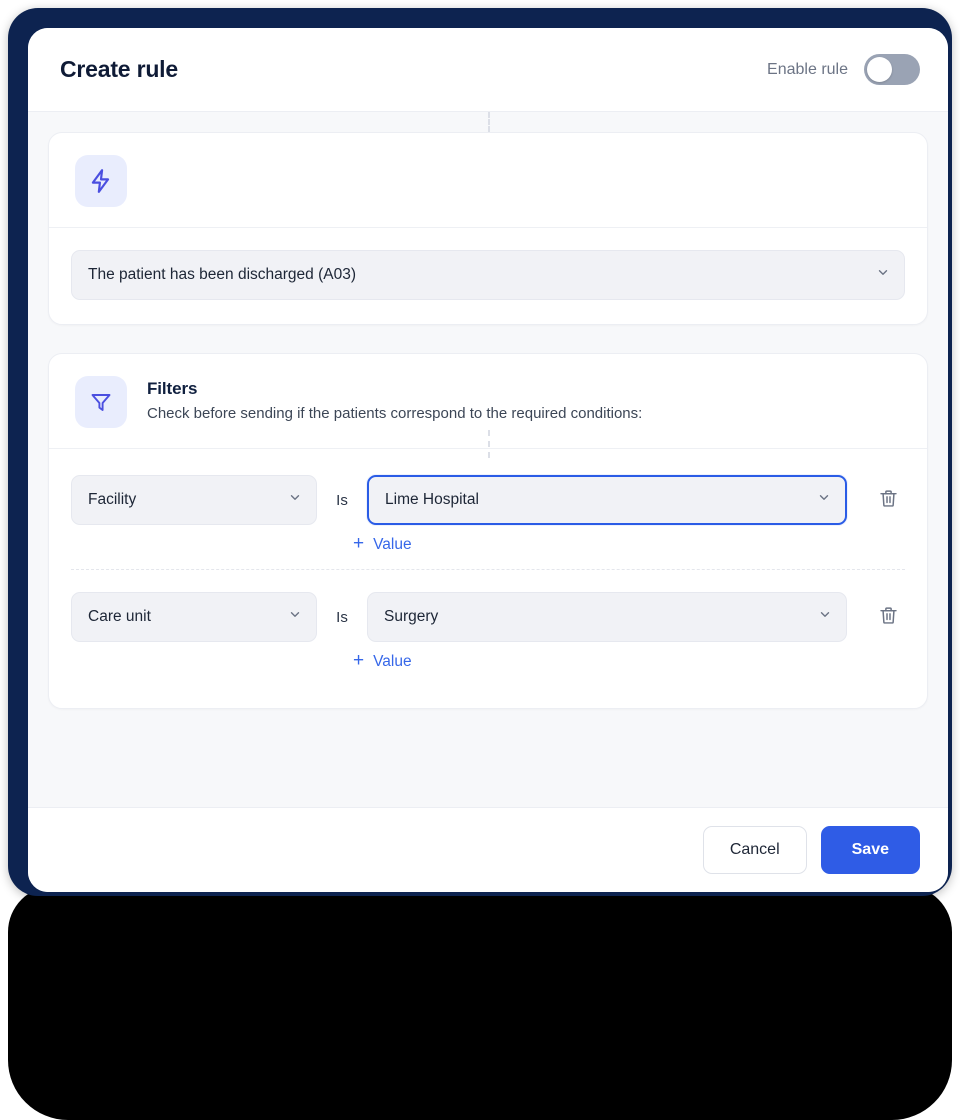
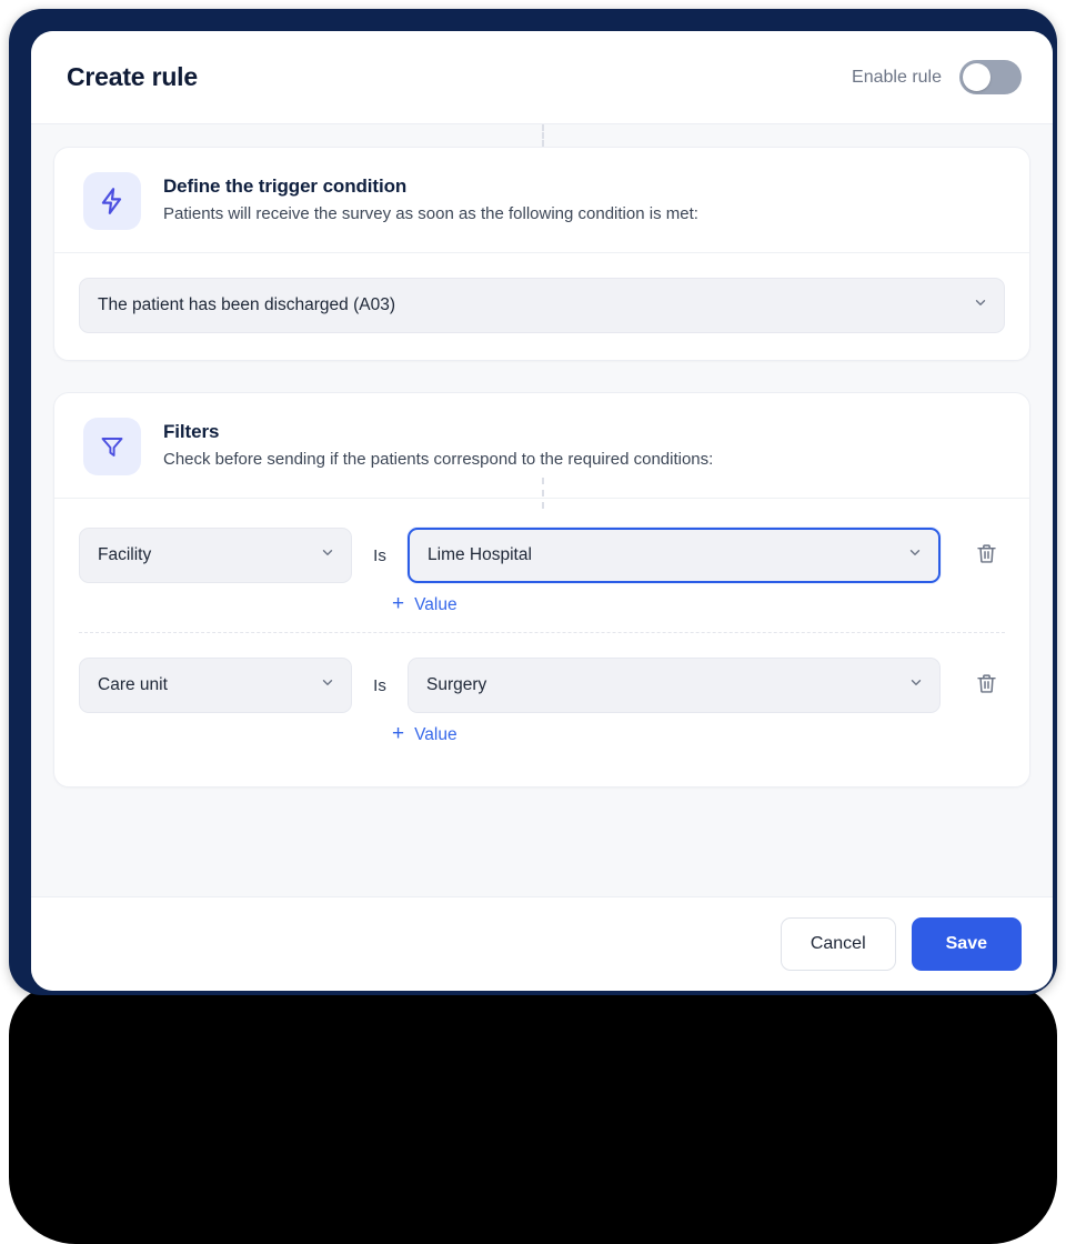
  Create rule
  Enable rule
+ Define the trigger condition
+ Patients will receive the survey as soon as the following condition is met:
  The patient has been discharged (A03)
  Filters
  Check before sending if the patients correspond to the required conditions:
  Facility
  Is
  Lime Hospital
  +
  Value
  Care unit
  Is
  Surgery
  +
  Value
  Cancel
  Save
